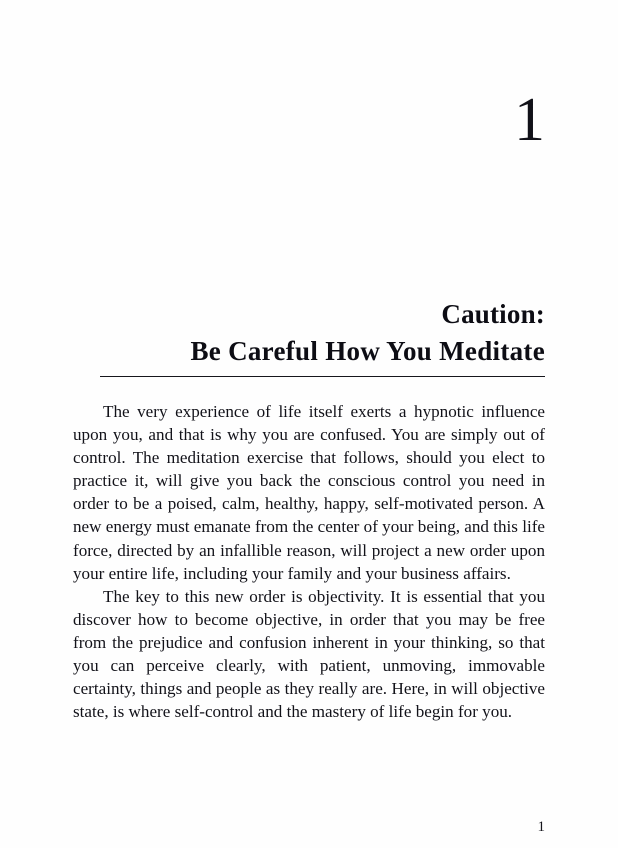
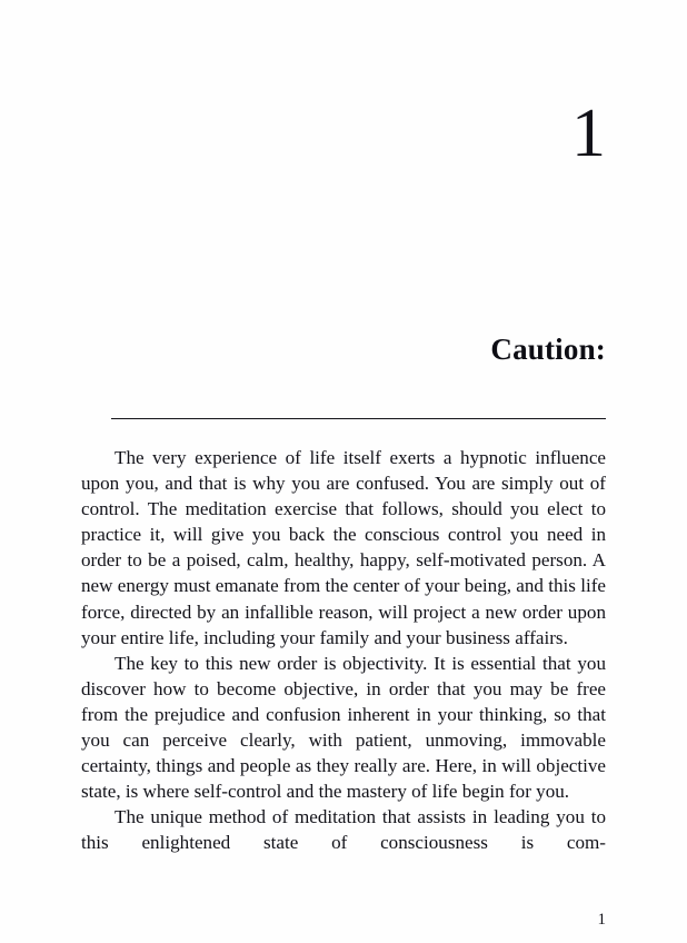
  1
  Caution:
- Be Careful How You Meditate
  The very experience of life itself exerts a hypnotic influence upon you, and that is why you are confused. You are simply out of control. The meditation exercise that follows, should you elect to practice it, will give you back the conscious control you need in order to be a poised, calm, healthy, happy, self-motivated person. A new energy must emanate from the center of your being, and this life force, directed by an infallible reason, will project a new order upon your entire life, including your family and your business affairs.
  The key to this new order is objectivity. It is essential that you discover how to become objective, in order that you may be free from the prejudice and confusion inherent in your thinking, so that you can perceive clearly, with patient, unmoving, immovable certainty, things and people as they really are. Here, in will objective state, is where self-control and the mastery of life begin for you.
+ The unique method of meditation that assists in leading you to this enlightened state of consciousness is com-
  1
